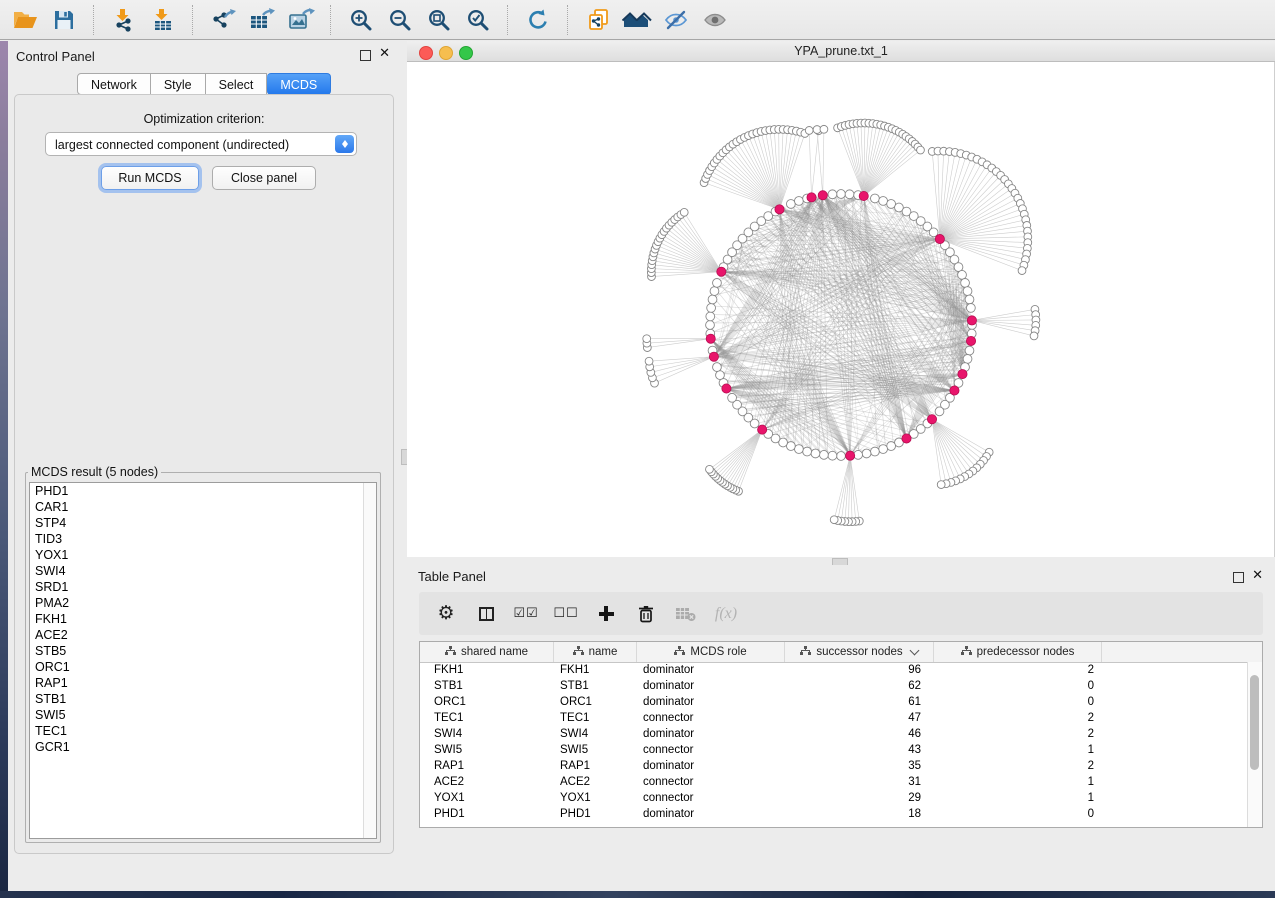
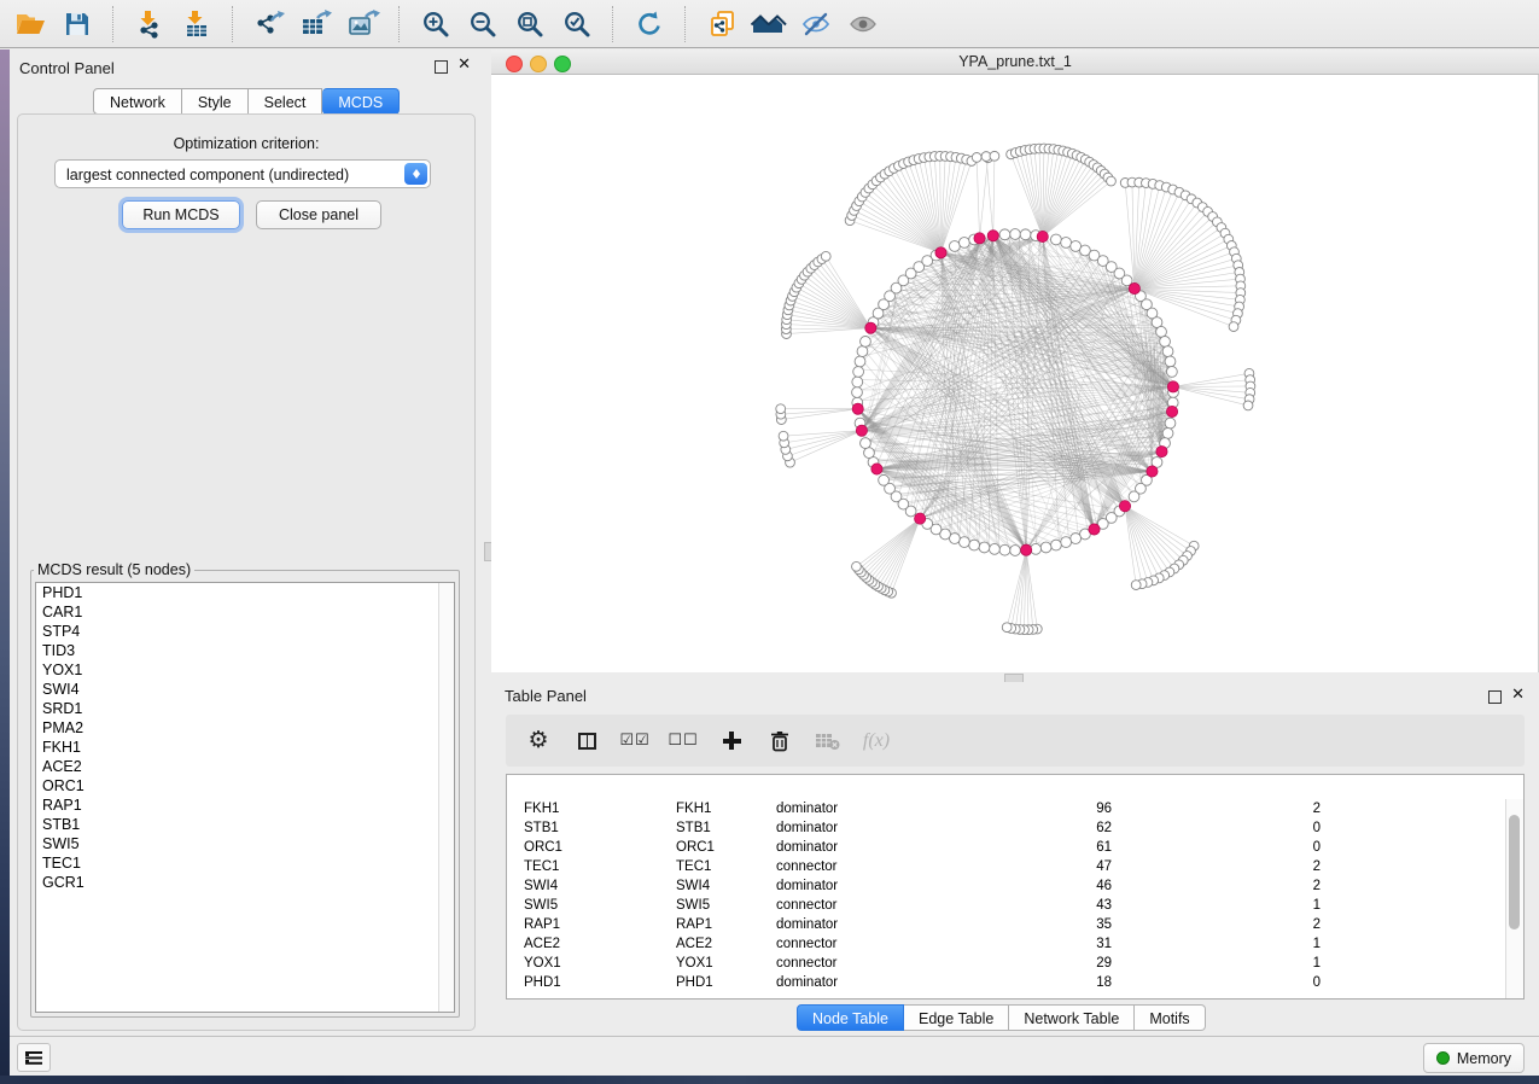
  Control Panel
  ✕
  Network
  Style
  Select
  MCDS
  Optimization criterion:
  largest connected component (undirected)
  Run MCDS
  Close panel
  MCDS result (5 nodes)
  PHD1
  CAR1
  STP4
  TID3
  YOX1
  SWI4
  SRD1
  PMA2
  FKH1
  ACE2
- STB5
  ORC1
  RAP1
  STB1
  SWI5
  TEC1
  GCR1
  YPA_prune.txt_1
  Table Panel
  ✕
  ⚙
  ☑☑
  ☐☐
  f(x)
- shared name
- name
- MCDS role
- successor nodes
- predecessor nodes
  FKH1
  FKH1
  dominator
  96
  2
  STB1
  STB1
  dominator
  62
  0
  ORC1
  ORC1
  dominator
  61
  0
  TEC1
  TEC1
  connector
  47
  2
  SWI4
  SWI4
  dominator
  46
  2
  SWI5
  SWI5
  connector
  43
  1
  RAP1
  RAP1
  dominator
  35
  2
  ACE2
  ACE2
  connector
  31
  1
  YOX1
  YOX1
  connector
  29
  1
  PHD1
  PHD1
  dominator
  18
  0
+ Node Table
+ Edge Table
+ Network Table
+ Motifs
+ Memory
